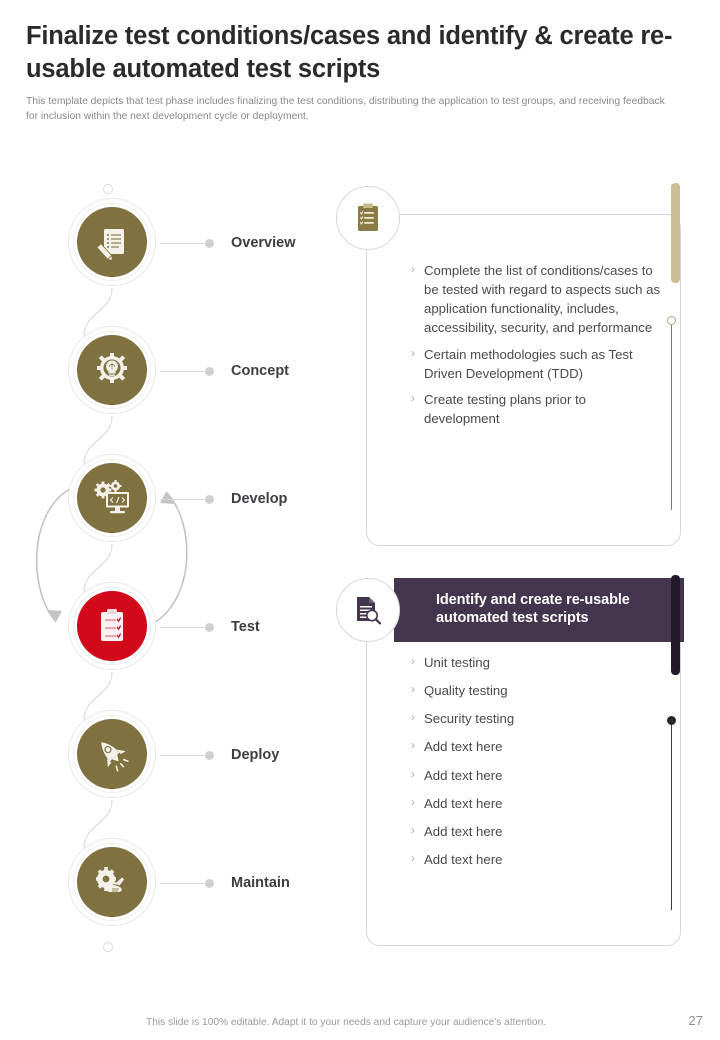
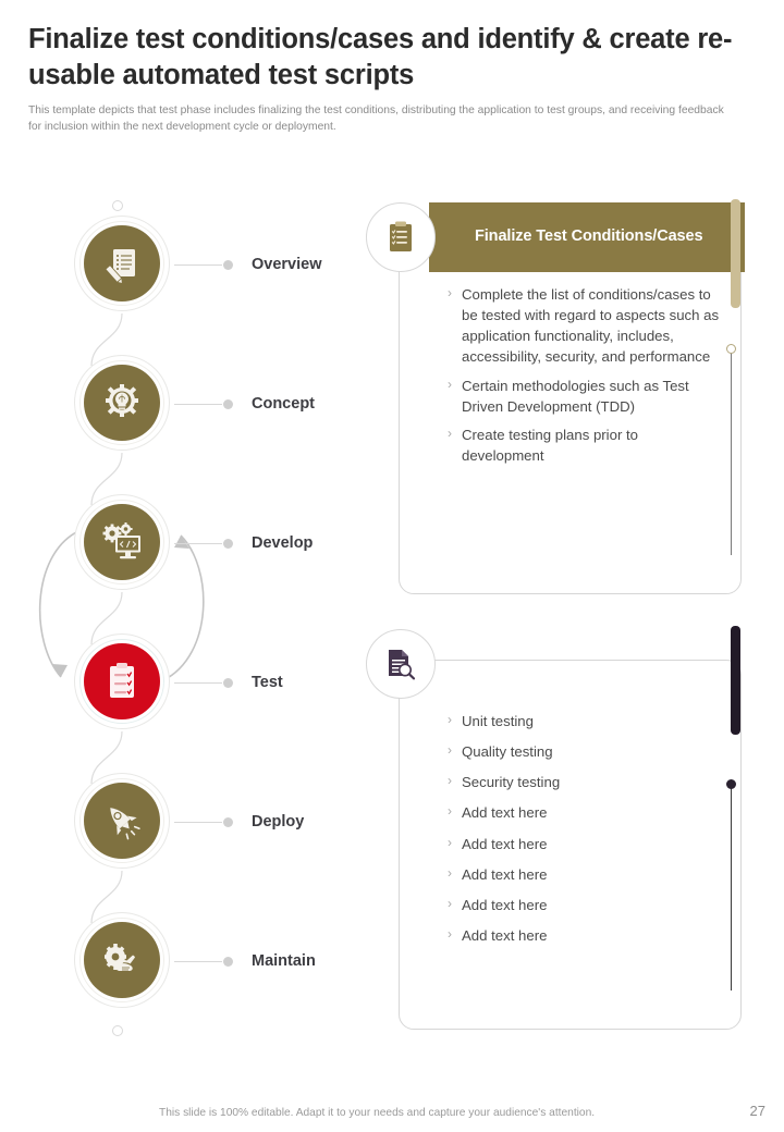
  Finalize test conditions/cases and identify & create re-usable automated test scripts
  This template depicts that test phase includes finalizing the test conditions, distributing the application to test groups, and receiving feedback for inclusion within the next development cycle or deployment.
  Overview
  Concept
  Develop
  Test
  Deploy
  Maintain
  ›
  Complete the list of conditions/cases to be tested with regard to aspects such as application functionality, includes, accessibility, security, and performance
  ›
  Certain methodologies such as Test Driven Development (TDD)
  ›
  Create testing plans prior to development
+ Finalize Test Conditions/Cases
  ›
  Unit testing
  ›
  Quality testing
  ›
  Security testing
  ›
  Add text here
  ›
  Add text here
  ›
  Add text here
  ›
  Add text here
  ›
  Add text here
- Identify and create re-usable automated test scripts
  This slide is 100% editable. Adapt it to your needs and capture your audience's attention.
  27
